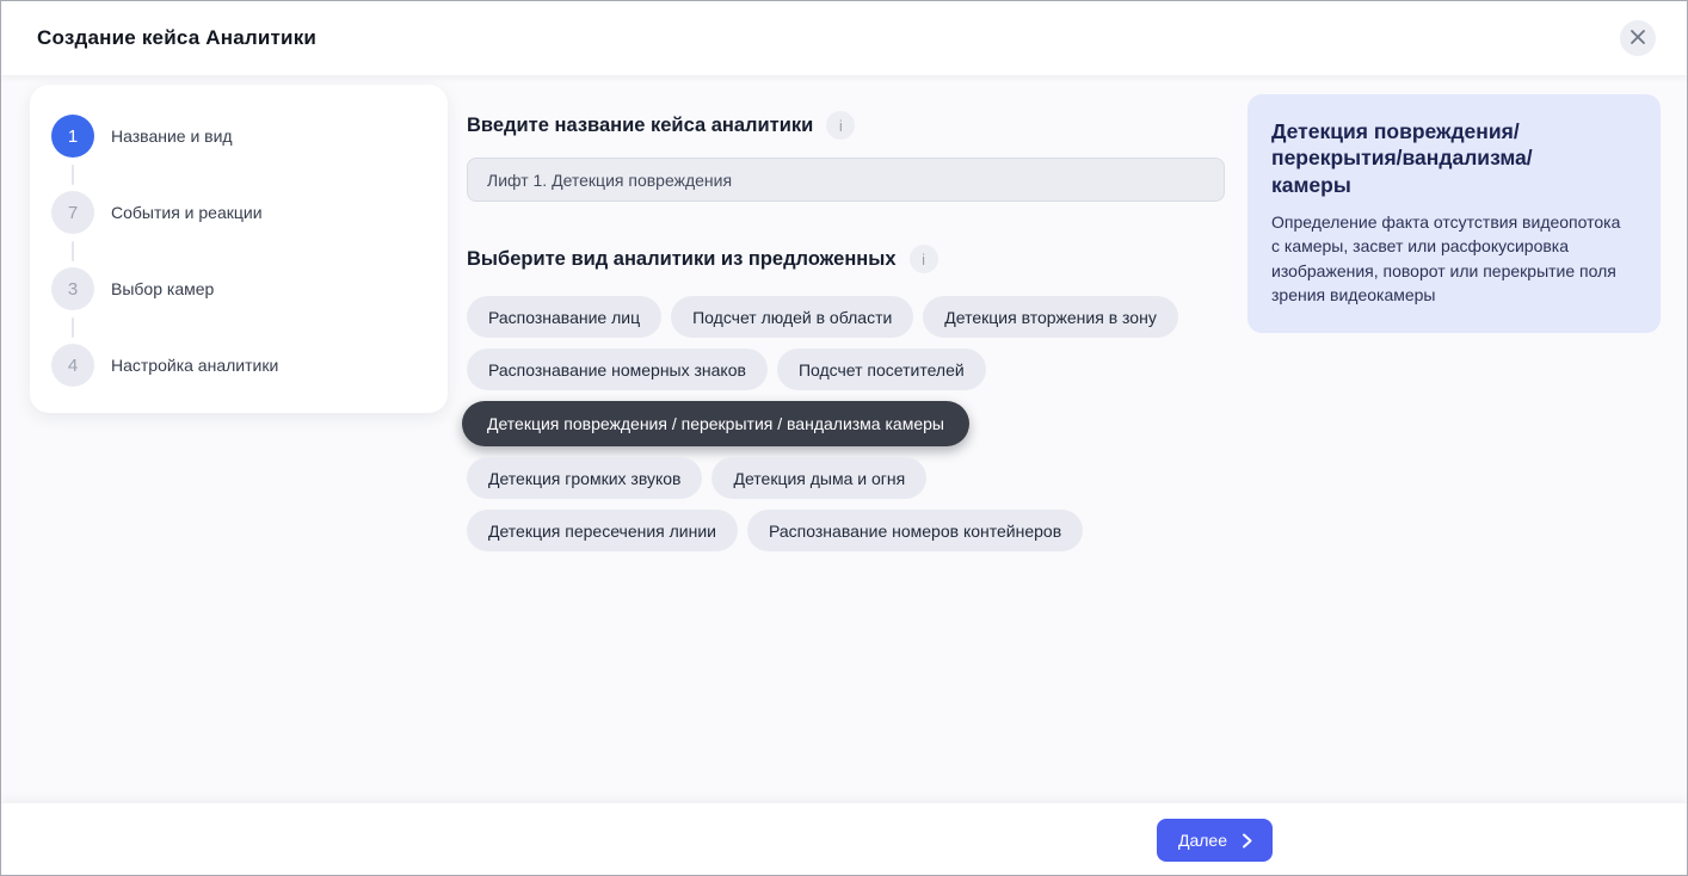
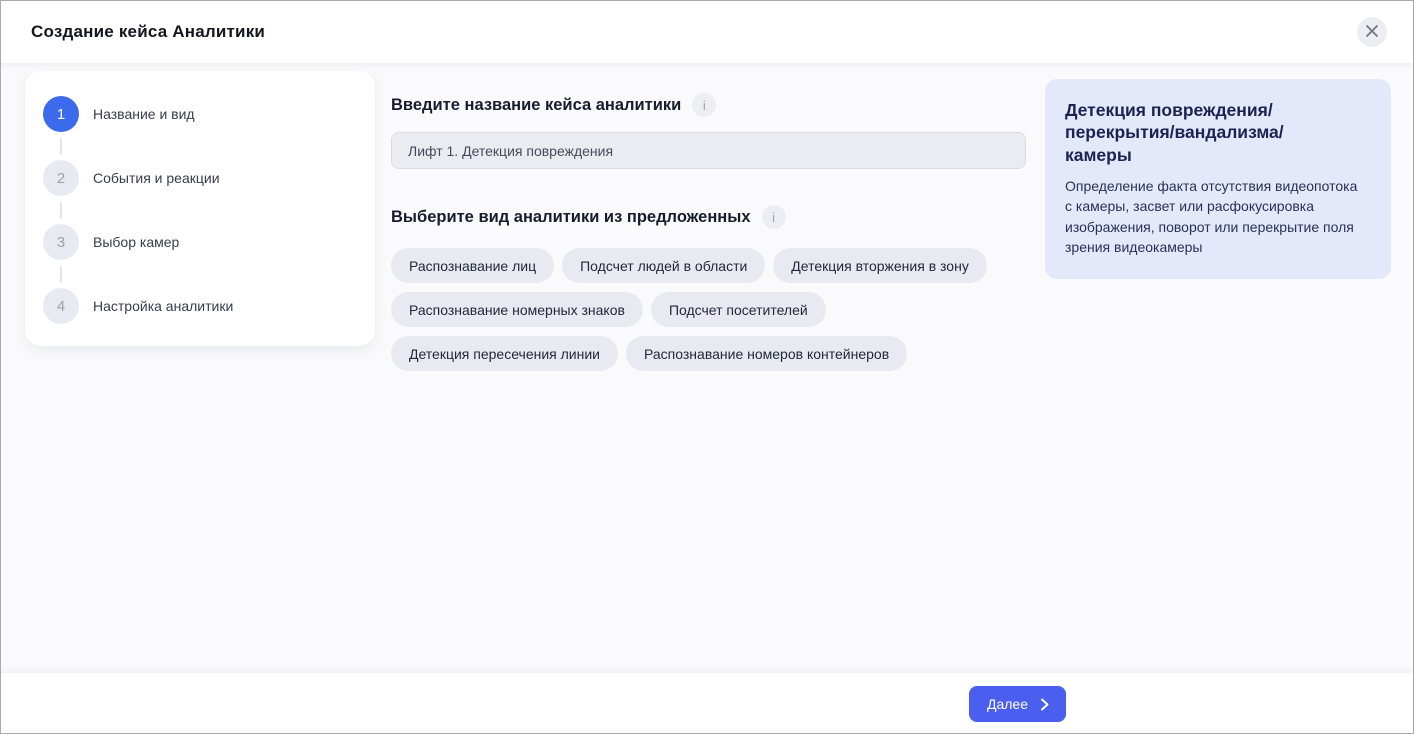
  Создание кейса Аналитики
  1
  Название и вид
- 7
+ 2
  События и реакции
  3
  Выбор камер
  4
  Настройка аналитики
  Введите название кейса аналитики
  i
  Лифт 1. Детекция повреждения
  Выберите вид аналитики из предложенных
  i
  Распознавание лиц
  Подсчет людей в области
  Детекция вторжения в зону
  Распознавание номерных знаков
  Подсчет посетителей
- Детекция повреждения / перекрытия / вандализма камеры
- Детекция громких звуков
- Детекция дыма и огня
  Детекция пересечения линии
  Распознавание номеров контейнеров
  Детекция повреждения/
  перекрытия/вандализма/
  камеры
  Определение факта отсутствия видеопотока с камеры, засвет или расфокусировка изображения, поворот или перекрытие поля зрения видеокамеры
  Далее
